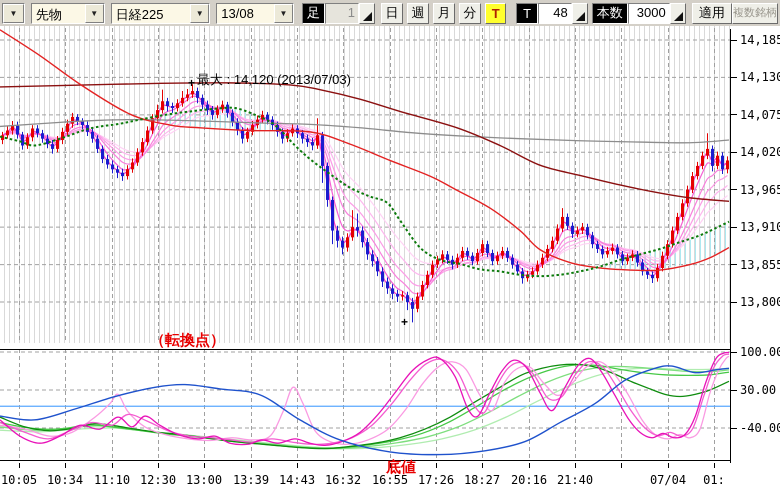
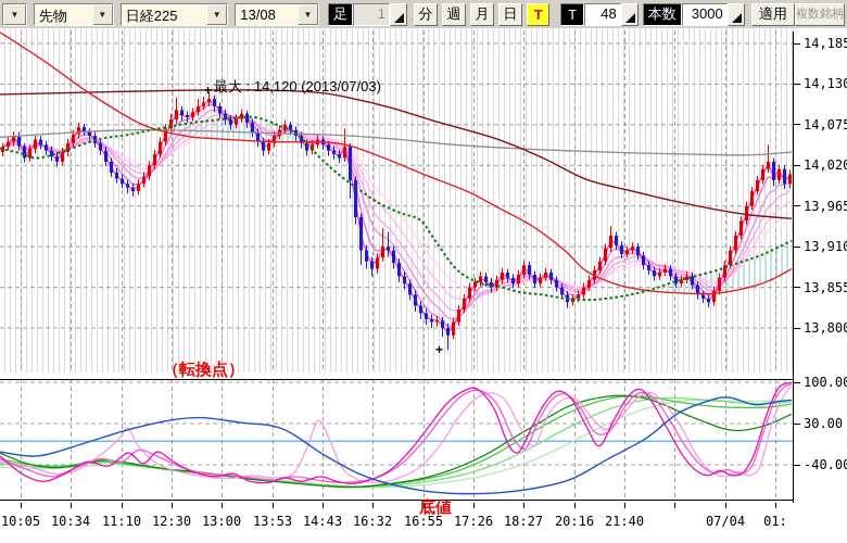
  ▼
  先物
  ▼
  日経225
  ▼
  13/08
  ▼
  足
  1
- 日
+ 分
  週
  月
- 分
+ 日
  T
  T
  48
  本数
  3000
  適用
  複数銘柄
  14,18
  14,13
  14,07
  14,02
  13,96
  13,91
  13,85
  13,80
  100.0
  30.00
  -40.0
  10:05
  10:34
  11:10
  12:30
  13:00
- 13:39
+ 13:53
  14:43
  16:32
  16:55
  17:26
  18:27
  20:16
  21:40
  07/04
  01:
  +
  最大 : 14,120 (2013/07/03)
  +
  （転換点）
  底値
